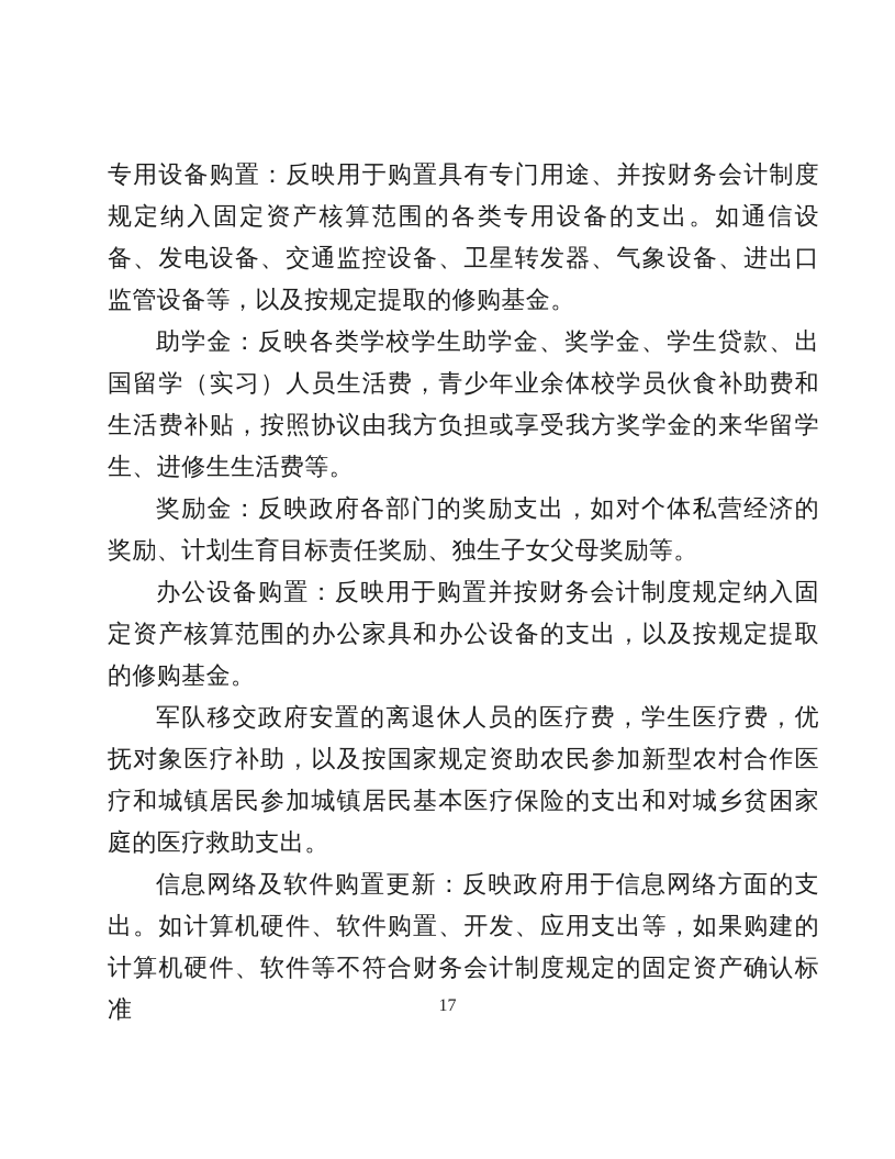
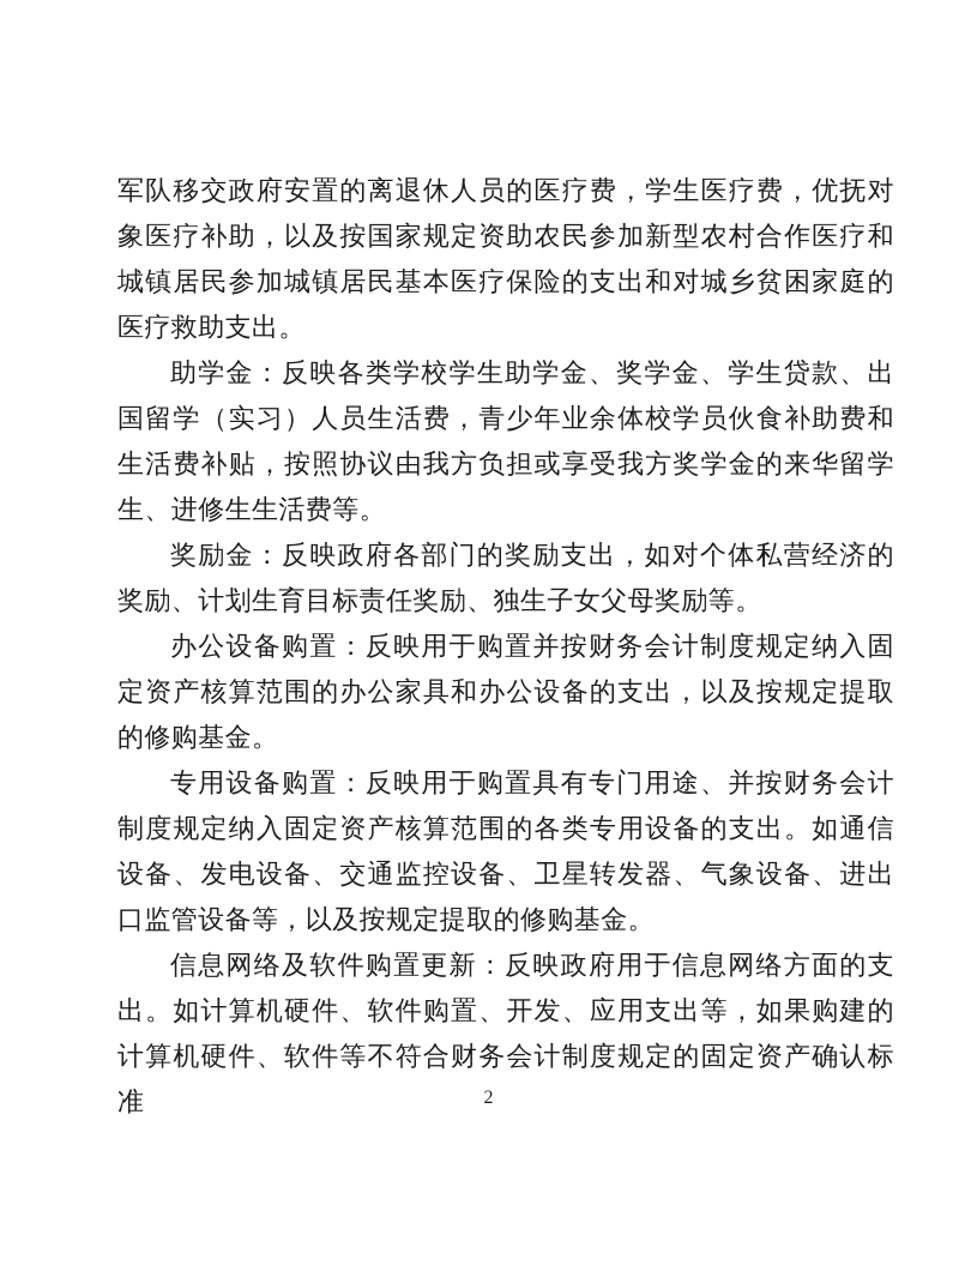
- 专用设备购置：反映用于购置具有专门用途、并按财务会计制度规定纳入固定资产核算范围的各类专用设备的支出。如通信设备、发电设备、交通监控设备、卫星转发器、气象设备、进出口监管设备等，以及按规定提取的修购基金。
+ 军队移交政府安置的离退休人员的医疗费，学生医疗费，优抚对象医疗补助，以及按国家规定资助农民参加新型农村合作医疗和城镇居民参加城镇居民基本医疗保险的支出和对城乡贫困家庭的医疗救助支出。
  助学金：反映各类学校学生助学金、奖学金、学生贷款、出国留学（实习）人员生活费，青少年业余体校学员伙食补助费和生活费补贴，按照协议由我方负担或享受我方奖学金的来华留学生、进修生生活费等。
  奖励金：反映政府各部门的奖励支出，如对个体私营经济的奖励、计划生育目标责任奖励、独生子女父母奖励等。
  办公设备购置：反映用于购置并按财务会计制度规定纳入固定资产核算范围的办公家具和办公设备的支出，以及按规定提取的修购基金。
- 军队移交政府安置的离退休人员的医疗费，学生医疗费，优抚对象医疗补助，以及按国家规定资助农民参加新型农村合作医疗和城镇居民参加城镇居民基本医疗保险的支出和对城乡贫困家庭的医疗救助支出。
+ 专用设备购置：反映用于购置具有专门用途、并按财务会计制度规定纳入固定资产核算范围的各类专用设备的支出。如通信设备、发电设备、交通监控设备、卫星转发器、气象设备、进出口监管设备等，以及按规定提取的修购基金。
  信息网络及软件购置更新：反映政府用于信息网络方面的支出。如计算机硬件、软件购置、开发、应用支出等，如果购建的计算机硬件、软件等不符合财务会计制度规定的固定资产确认标准
- 17
+ 2
